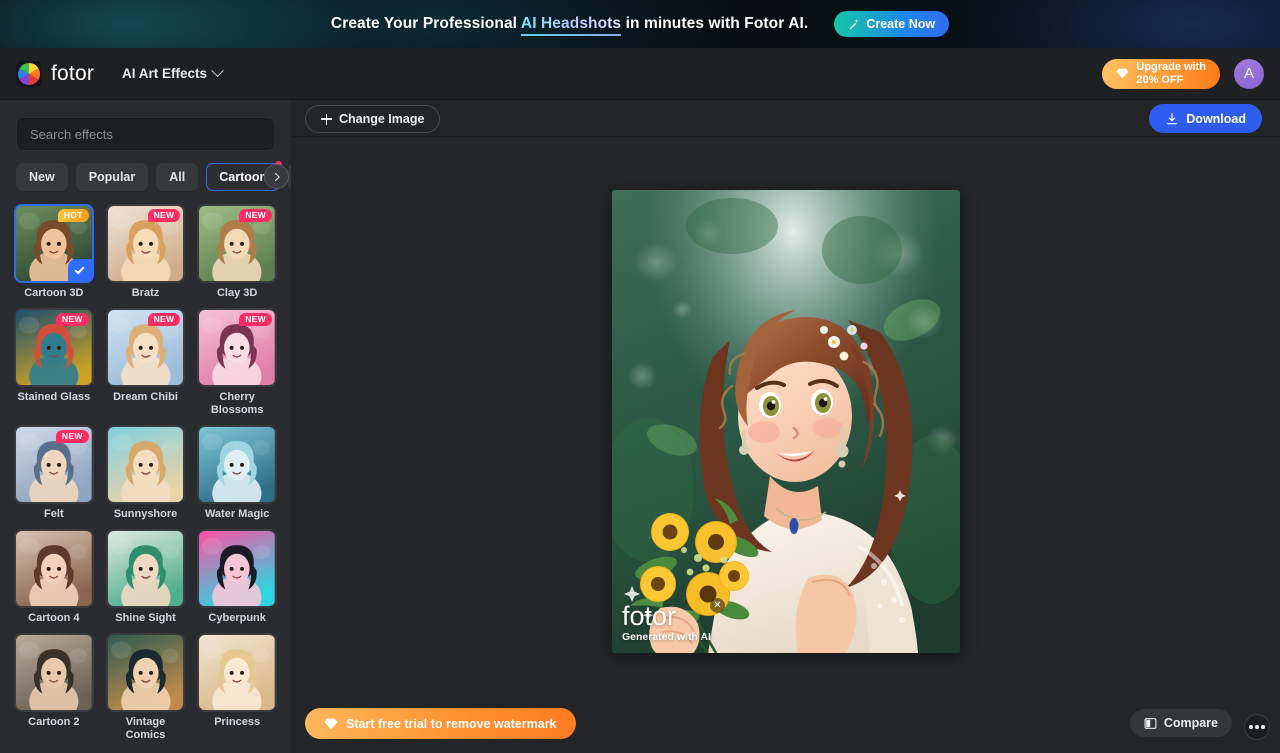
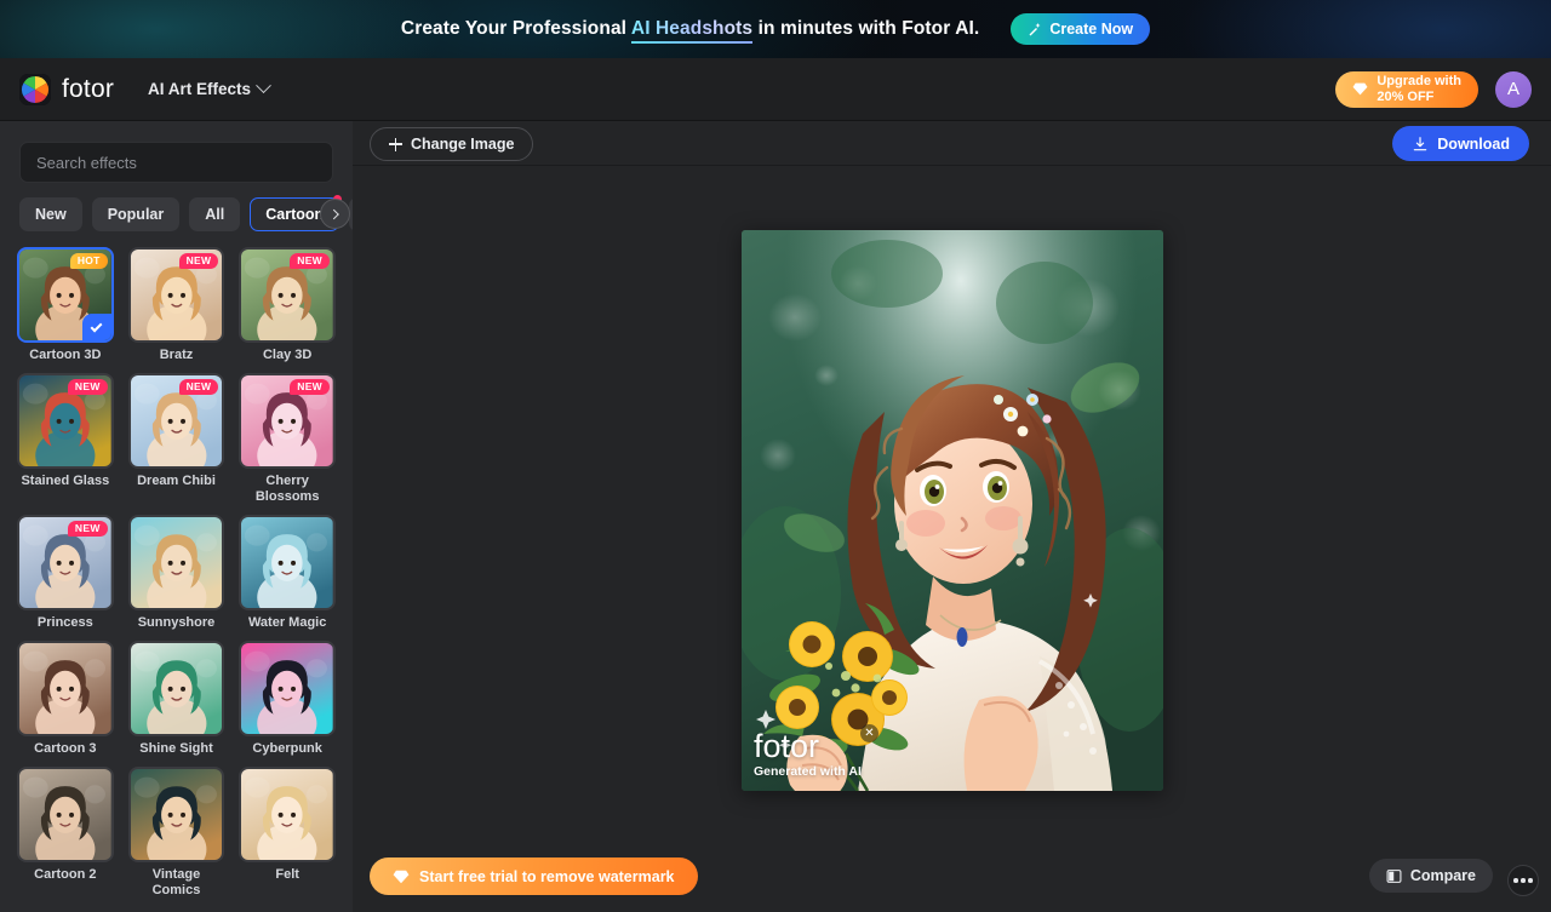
  Create Your Professional AI Headshots in minutes with Fotor AI.
  Create Now
  fotor
  AI Art Effects
  Upgrade with
  20% OFF
  A
  Search effects
  New
  Popular
  All
  Cartoo
  HOT
  Cartoon 3D
  NEW
  Bratz
  NEW
  Clay 3D
  NEW
  Stained Glass
  NEW
  Dream Chibi
  NEW
  Cherry Blossoms
  NEW
- Felt
+ Princess
  Sunnyshore
  Water Magic
- Cartoon 4
+ Cartoon 3
  Shine Sight
  Cyberpunk
  Cartoon 2
  Vintage Comics
- Princess
+ Felt
  Change Image
  Download
  ✕
  fotor
  Generated with AI
  Start free trial to remove watermark
  Compare
